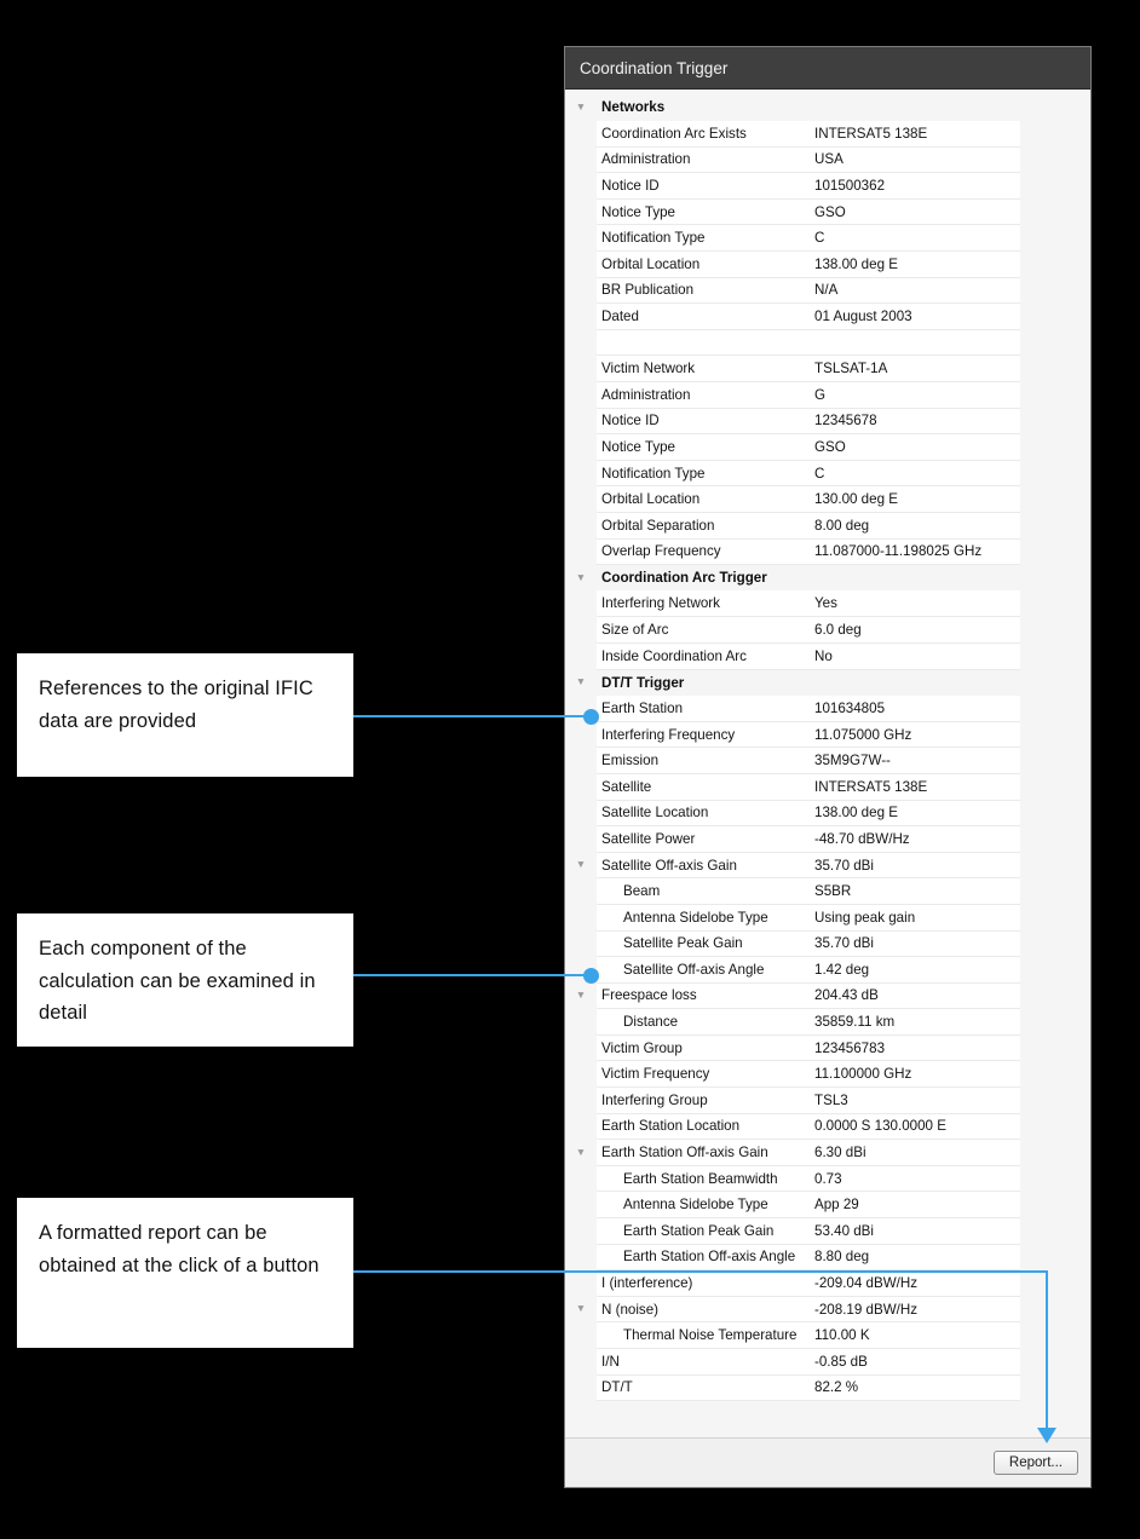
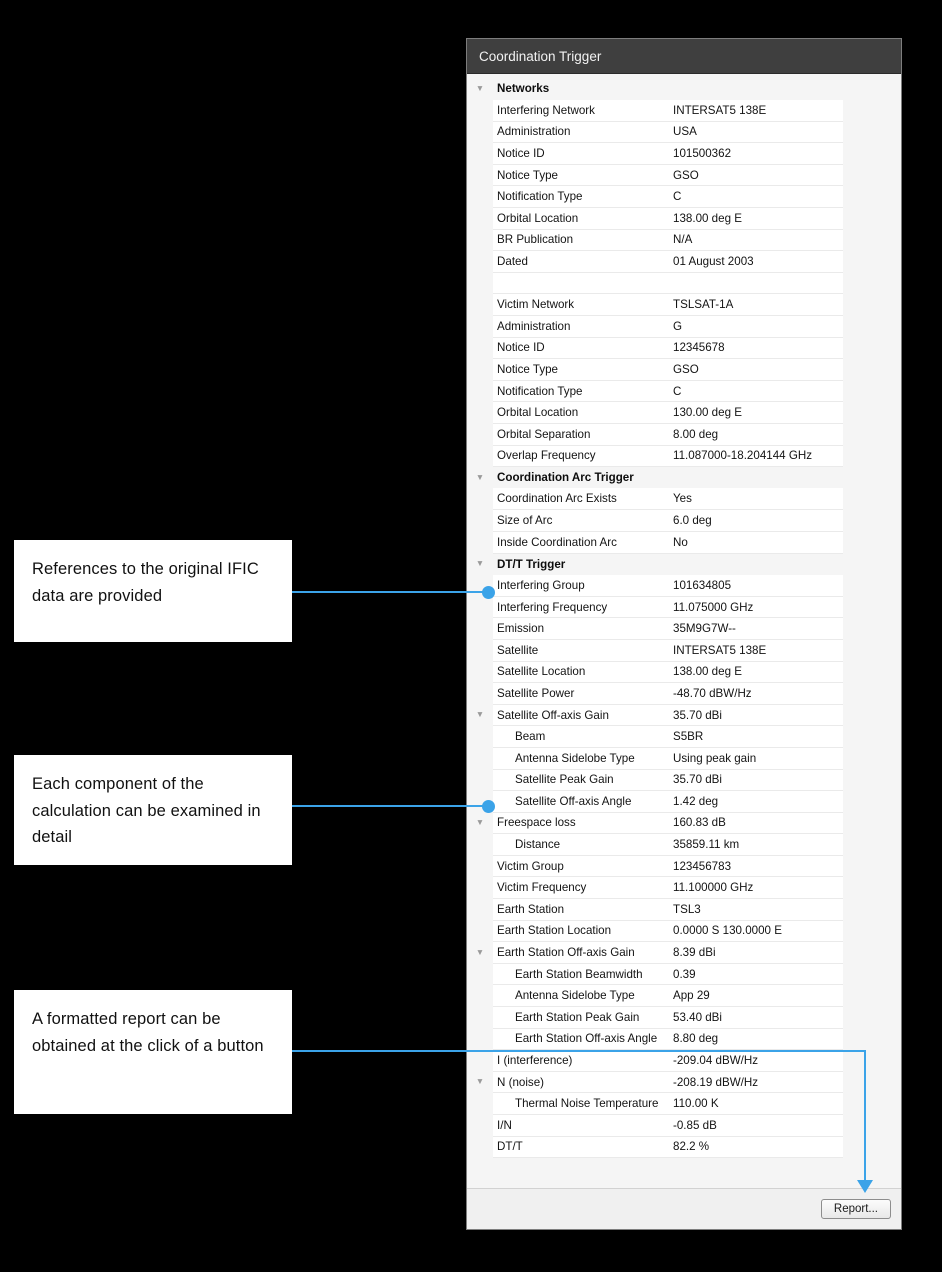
  References to the original IFIC data are provided
  Each component of the calculation can be examined in detail
  A formatted report can be obtained at the click of a button
  Coordination Trigger
  ▼	Networks
- 	Coordination Arc Exists	INTERSAT5 138E
+ 	Interfering Network	INTERSAT5 138E
  	Administration	USA
  	Notice ID	101500362
  	Notice Type	GSO
  	Notification Type	C
  	Orbital Location	138.00 deg E
  	BR Publication	N/A
  	Dated	01 August 2003
  	Victim Network	TSLSAT-1A
  	Administration	G
  	Notice ID	12345678
  	Notice Type	GSO
  	Notification Type	C
  	Orbital Location	130.00 deg E
  	Orbital Separation	8.00 deg
- 	Overlap Frequency	11.087000-11.198025 GHz
+ 	Overlap Frequency	11.087000-18.204144 GHz
  ▼	Coordination Arc Trigger
- 	Interfering Network	Yes
+ 	Coordination Arc Exists	Yes
  	Size of Arc	6.0 deg
  	Inside Coordination Arc	No
  ▼	DT/T Trigger
- 	Earth Station	101634805
+ 	Interfering Group	101634805
  	Interfering Frequency	11.075000 GHz
  	Emission	35M9G7W--
  	Satellite	INTERSAT5 138E
  	Satellite Location	138.00 deg E
  	Satellite Power	-48.70 dBW/Hz
  ▼	Satellite Off-axis Gain	35.70 dBi
  	Beam	S5BR
  	Antenna Sidelobe Type	Using peak gain
  	Satellite Peak Gain	35.70 dBi
  	Satellite Off-axis Angle	1.42 deg
- ▼	Freespace loss	204.43 dB
+ ▼	Freespace loss	160.83 dB
  	Distance	35859.11 km
  	Victim Group	123456783
  	Victim Frequency	11.100000 GHz
- 	Interfering Group	TSL3
+ 	Earth Station	TSL3
  	Earth Station Location	0.0000 S 130.0000 E
- ▼	Earth Station Off-axis Gain	6.30 dBi
+ ▼	Earth Station Off-axis Gain	8.39 dBi
- 	Earth Station Beamwidth	0.73
+ 	Earth Station Beamwidth	0.39
  	Antenna Sidelobe Type	App 29
  	Earth Station Peak Gain	53.40 dBi
  	Earth Station Off-axis Angle	8.80 deg
  	I (interference)	-209.04 dBW/Hz
  ▼	N (noise)	-208.19 dBW/Hz
  	Thermal Noise Temperature	110.00 K
  	I/N	-0.85 dB
  	DT/T	82.2 %
  Report...
